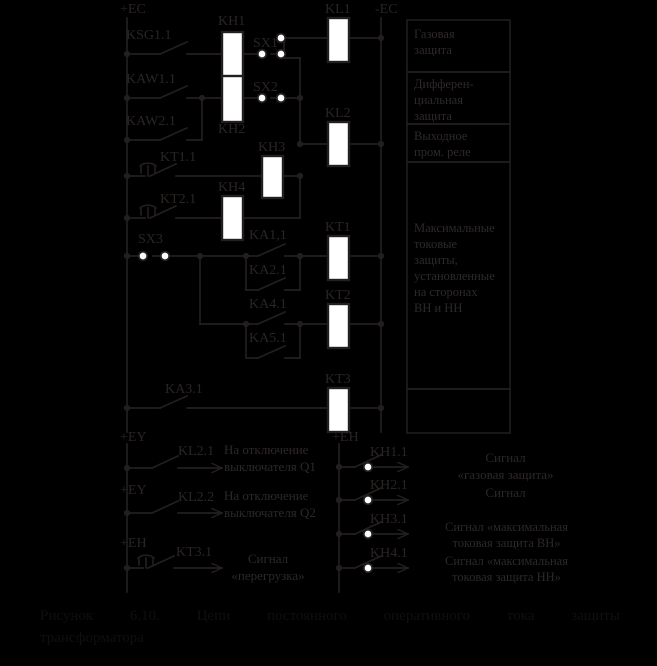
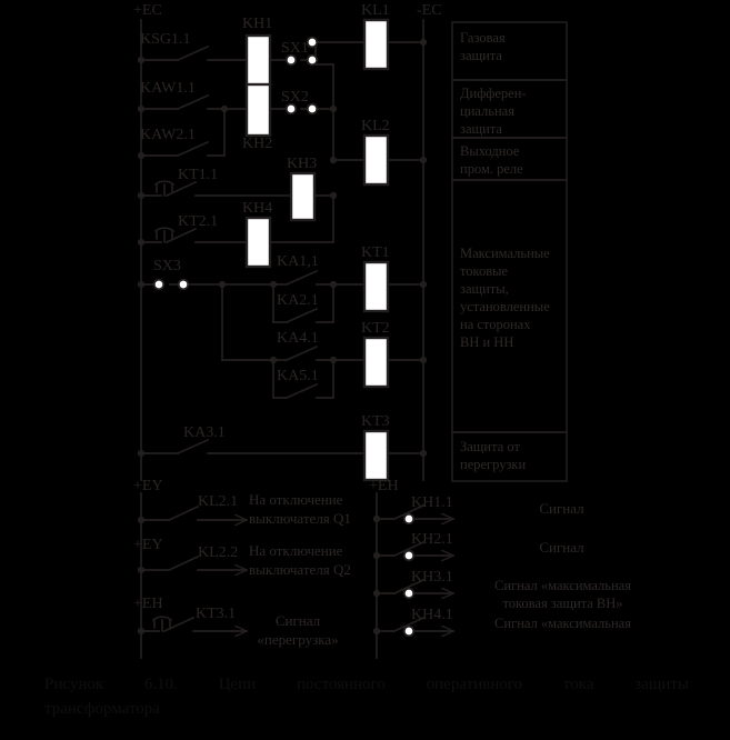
  +EC
  -EC
  +EY
  +EY
  +EH
  +EH
  KSG1.1
  KAW1.1
  KAW2.1
  KT1.1
  KT2.1
  KA1,1
  KA2.1
  KA4.1
  KA5.1
  KA3.1
  SX1
  SX2
  SX3
  KH1
  KH2
  KH3
  KH4
  KL1
  KL2
  KT1
  KT2
  KT3
  Газовая
  защита
  Дифферен-
  циальная
  защита
  Выходное
  пром. реле
  Максимальные
  токовые
  защиты,
  установленные
  на сторонах
  ВН и НН
+ Защита от
+ перегрузки
  KL2.1
  На отключение
  выключателя Q1
  KL2.2
  На отключение
  выключателя Q2
  KT3.1
  Сигнал
  «перегрузка»
  KH1.1
  Сигнал
- «газовая защита»
  KH2.1
  Сигнал
  KH3.1
  Сигнал «максимальная
  токовая защита ВН»
  KH4.1
  Сигнал «максимальная
- токовая защита НН»
